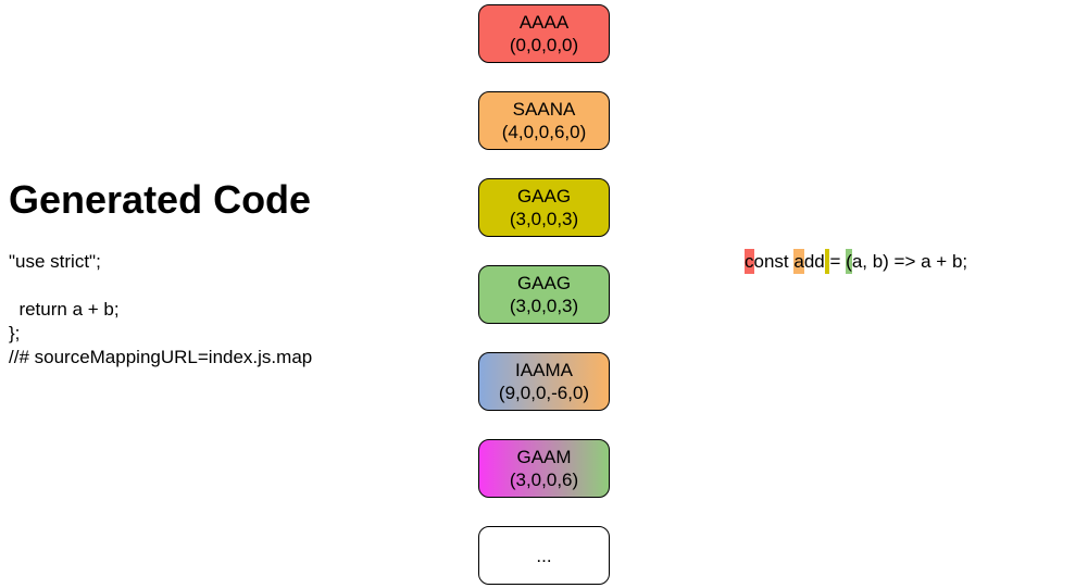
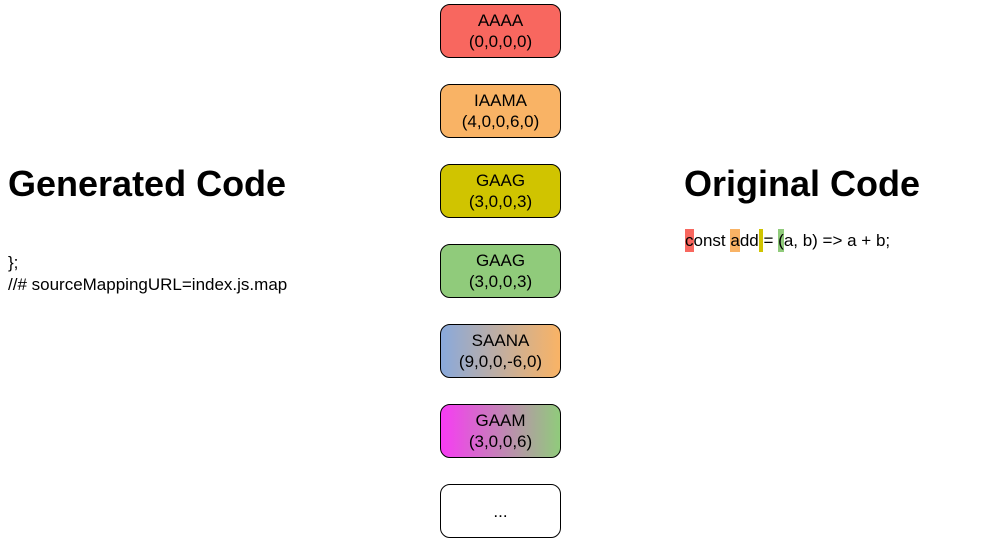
  Generated Code
- "use strict";
- return a + b;
  };
  //# sourceMappingURL=index.js.map
  AAAA
  (0,0,0,0)
- SAANA
+ IAAMA
  (4,0,0,6,0)
  GAAG
  (3,0,0,3)
  GAAG
  (3,0,0,3)
- IAAMA
+ SAANA
  (9,0,0,-6,0)
  GAAM
  (3,0,0,6)
  ...
+ Original Code
  const add = (a, b) => a + b;
